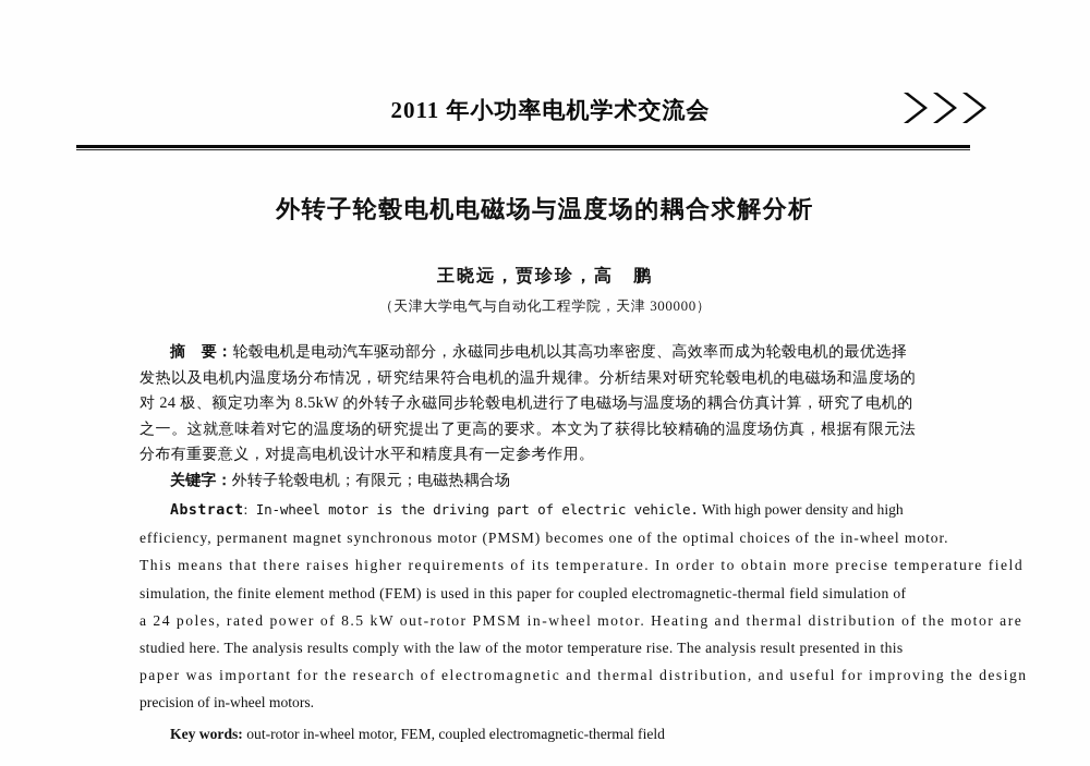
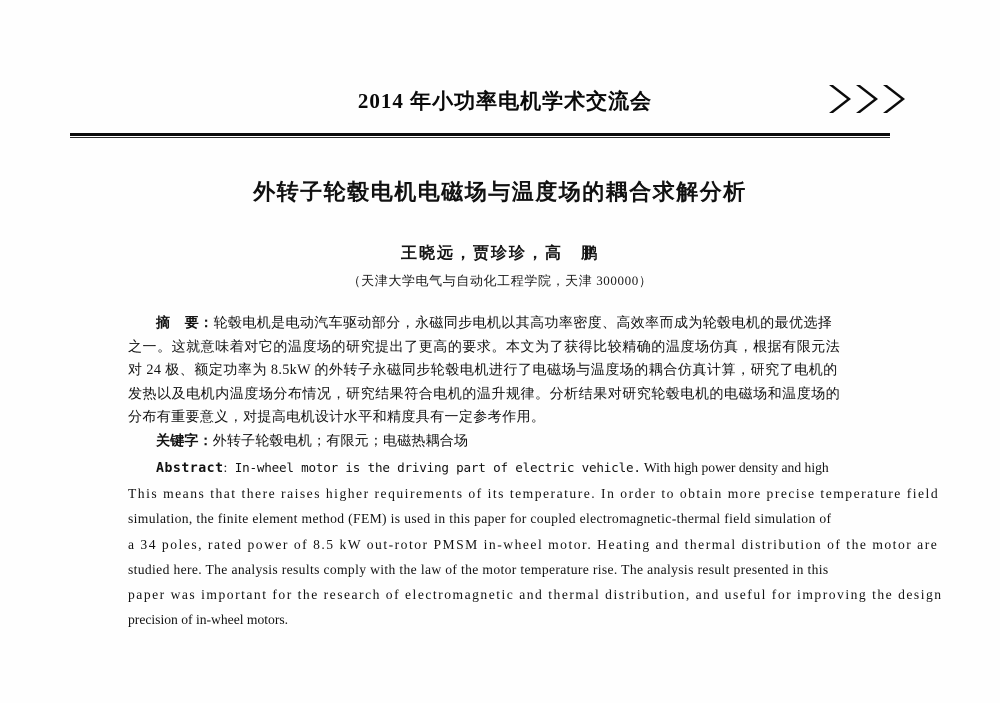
- 2011 年小功率电机学术交流会
+ 2014 年小功率电机学术交流会
  外转子轮毂电机电磁场与温度场的耦合求解分析
  王晓远，贾珍珍，高 鹏
  （天津大学电气与自动化工程学院，天津 300000）
  摘 要：轮毂电机是电动汽车驱动部分，永磁同步电机以其高功率密度、高效率而成为轮毂电机的最优选择
- 发热以及电机内温度场分布情况，研究结果符合电机的温升规律。分析结果对研究轮毂电机的电磁场和温度场的
+ 之一。这就意味着对它的温度场的研究提出了更高的要求。本文为了获得比较精确的温度场仿真，根据有限元法
  对 24 极、额定功率为 8.5kW 的外转子永磁同步轮毂电机进行了电磁场与温度场的耦合仿真计算，研究了电机的
- 之一。这就意味着对它的温度场的研究提出了更高的要求。本文为了获得比较精确的温度场仿真，根据有限元法
+ 发热以及电机内温度场分布情况，研究结果符合电机的温升规律。分析结果对研究轮毂电机的电磁场和温度场的
  分布有重要意义，对提高电机设计水平和精度具有一定参考作用。
  关键字：外转子轮毂电机；有限元；电磁热耦合场
  Abstract: In-wheel motor is the driving part of electric vehicle. With high power density and high
- efficiency, permanent magnet synchronous motor (PMSM) becomes one of the optimal choices of the in-wheel motor.
  This means that there raises higher requirements of its temperature. In order to obtain more precise temperature field
  simulation, the finite element method (FEM) is used in this paper for coupled electromagnetic-thermal field simulation of
- a 24 poles, rated power of 8.5 kW out-rotor PMSM in-wheel motor. Heating and thermal distribution of the motor are
+ a 34 poles, rated power of 8.5 kW out-rotor PMSM in-wheel motor. Heating and thermal distribution of the motor are
  studied here. The analysis results comply with the law of the motor temperature rise. The analysis result presented in this
  paper was important for the research of electromagnetic and thermal distribution, and useful for improving the design
  precision of in-wheel motors.
- Key words: out-rotor in-wheel motor, FEM, coupled electromagnetic-thermal field
